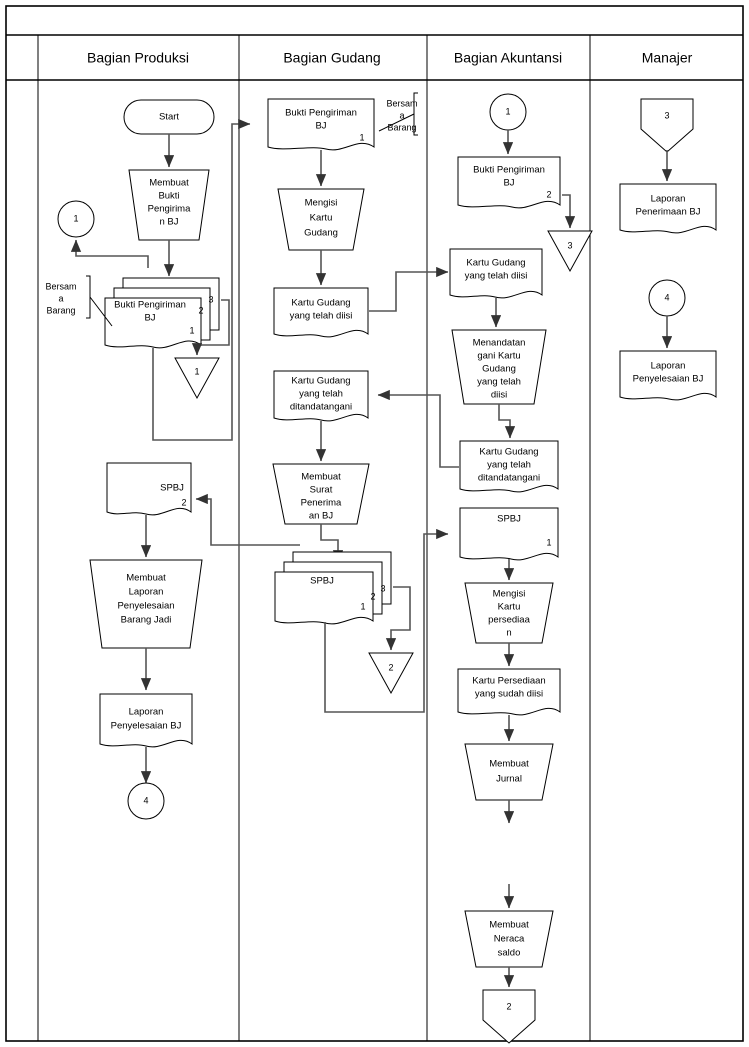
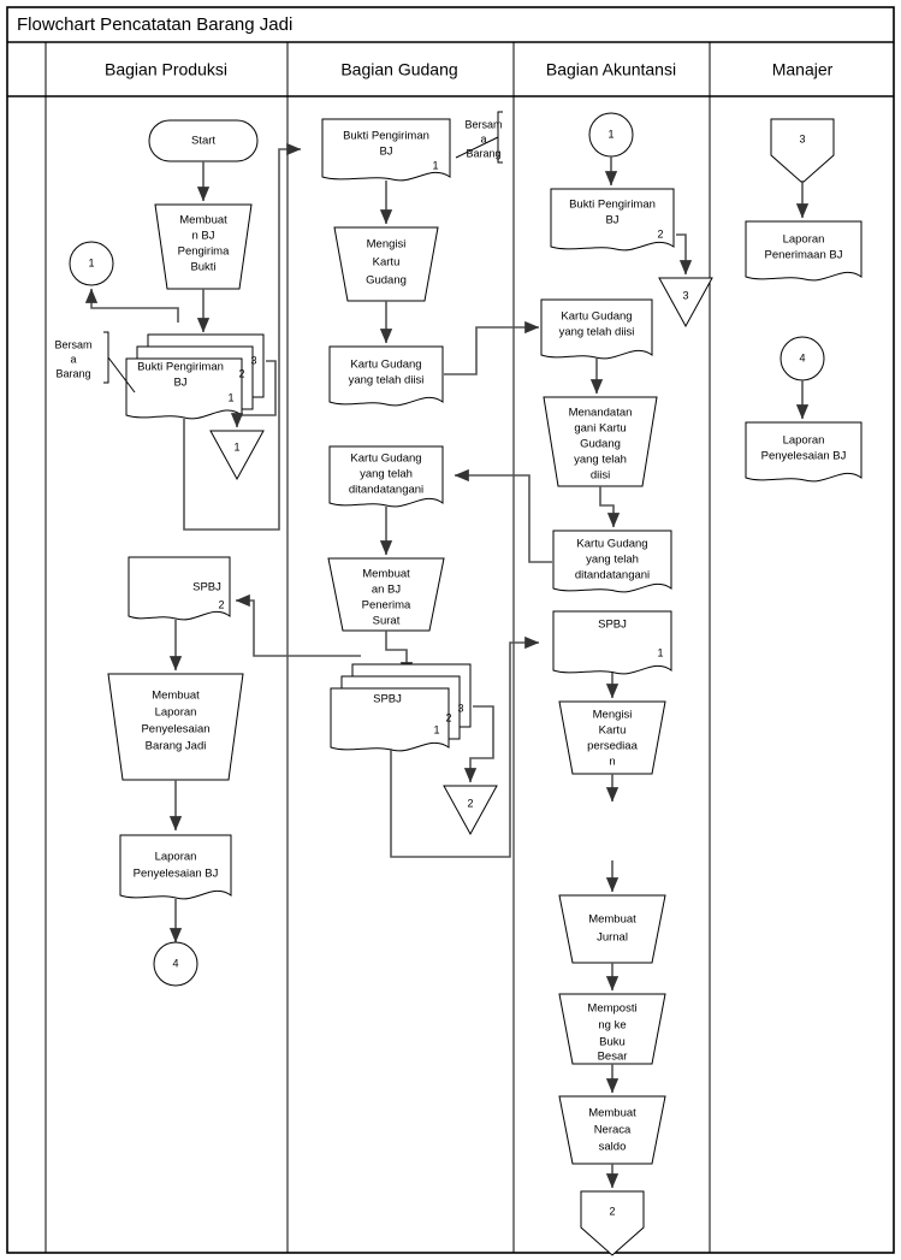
+ Flowchart Pencatatan Barang Jadi
  Bagian Produksi
  Bagian Gudang
  Bagian Akuntansi
  Manajer
  Start
  Membuat
- Bukti
+ n BJ
  Pengirima
- n BJ
+ Bukti
  1
  Bukti Pengiriman
  BJ
  1
  2
  3
  Bersam
  a
  Barang
  1
  SPBJ
  2
  Membuat
  Laporan
  Penyelesaian
  Barang Jadi
  Laporan
  Penyelesaian BJ
  4
  Bukti Pengiriman
  BJ
  1
  Bersam
  a
  Barang
  Mengisi
  Kartu
  Gudang
  Kartu Gudang
  yang telah diisi
  Kartu Gudang
  yang telah
  ditandatangani
  Membuat
- Surat
+ an BJ
  Penerima
- an BJ
+ Surat
  SPBJ
  1
  2
  3
  2
  1
  Bukti Pengiriman
  BJ
  2
  3
  Kartu Gudang
  yang telah diisi
  Menandatan
  gani Kartu
  Gudang
  yang telah
  diisi
  Kartu Gudang
  yang telah
  ditandatangani
  SPBJ
  1
  Mengisi
  Kartu
  persediaa
  n
- Kartu Persediaan
- yang sudah diisi
  Membuat
  Jurnal
+ Memposti
+ ng ke
+ Buku
+ Besar
  Membuat
  Neraca
  saldo
  2
  3
  Laporan
  Penerimaan BJ
  4
  Laporan
  Penyelesaian BJ
